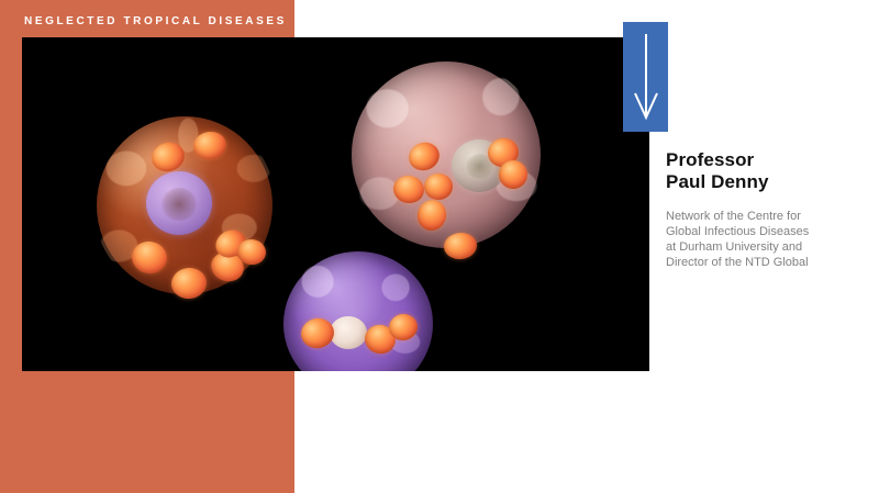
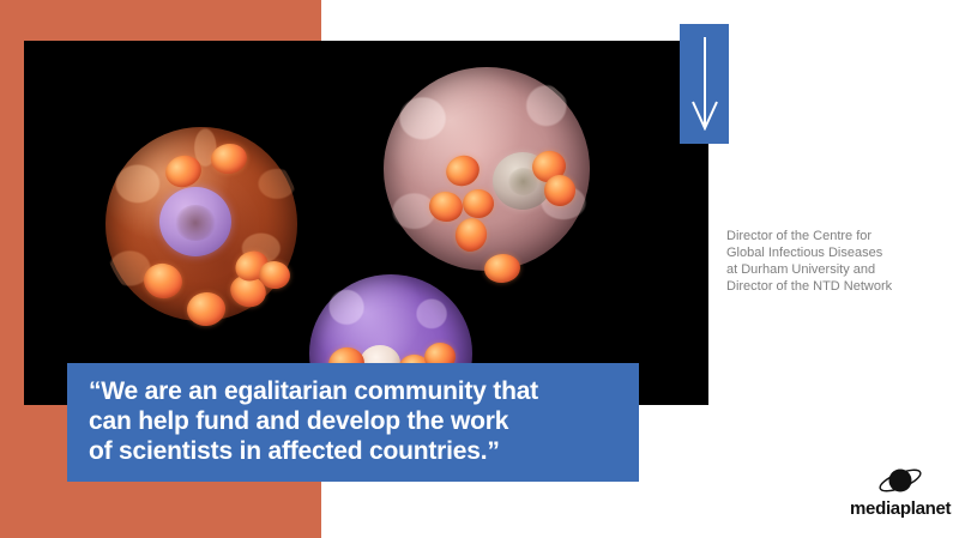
- NEGLECTED TROPICAL DISEASES
- Professor
- Paul Denny
- Network of the Centre for
+ Director of the Centre for
  Global Infectious Diseases
  at Durham University and
- Director of the NTD Global
+ Director of the NTD Network
+ “We are an egalitarian community that
+ can help fund and develop the work
+ of scientists in affected countries.”
+ mediaplanet
